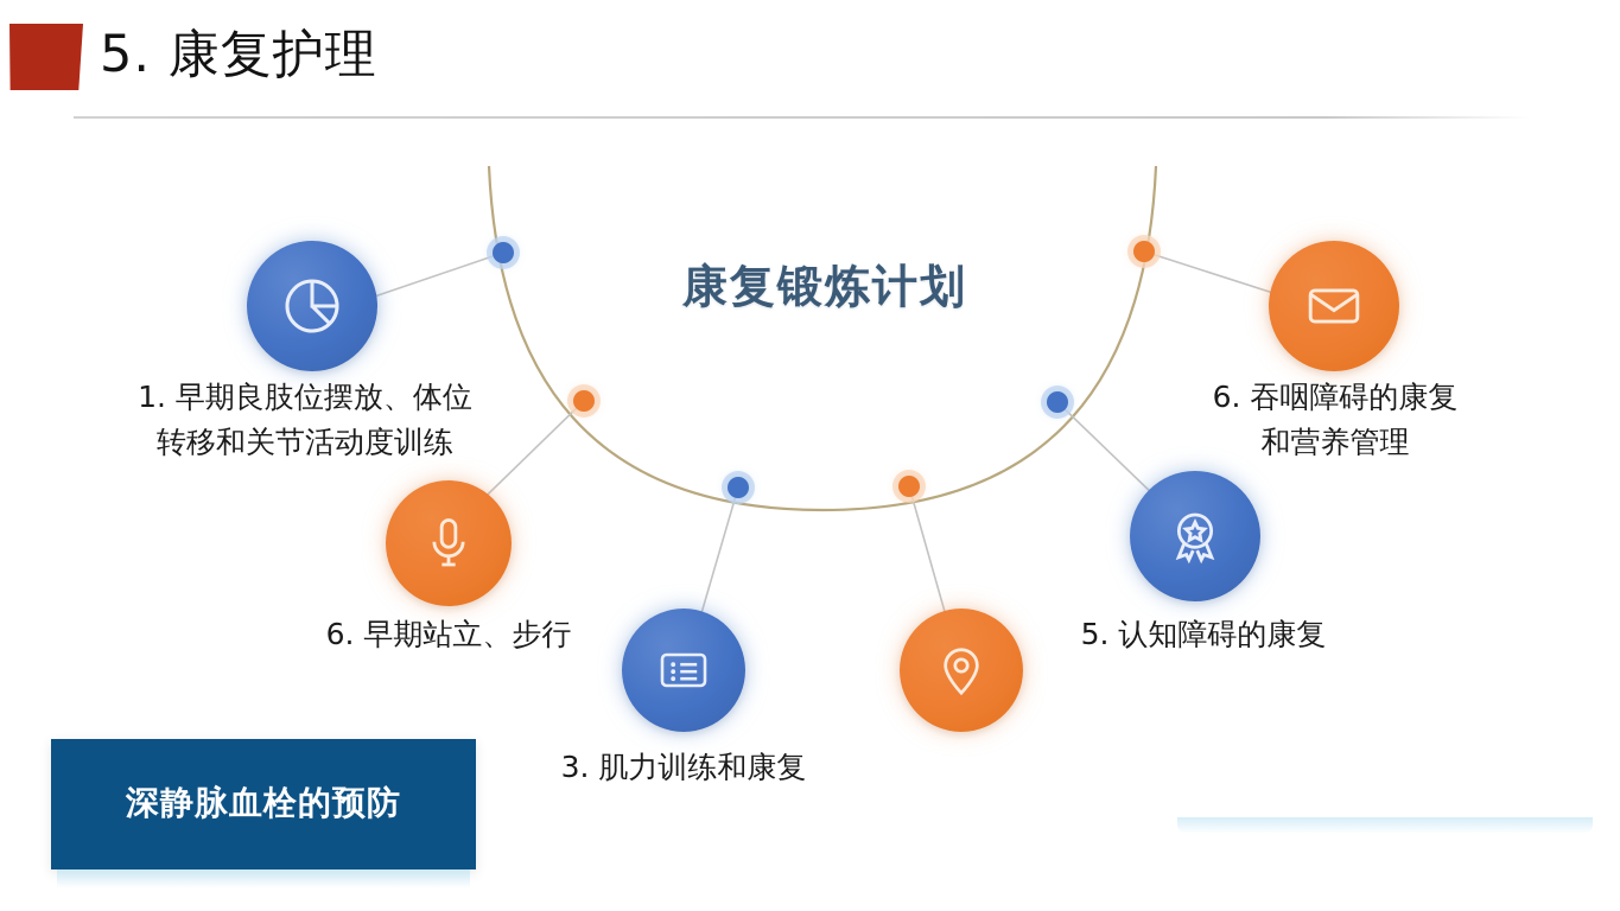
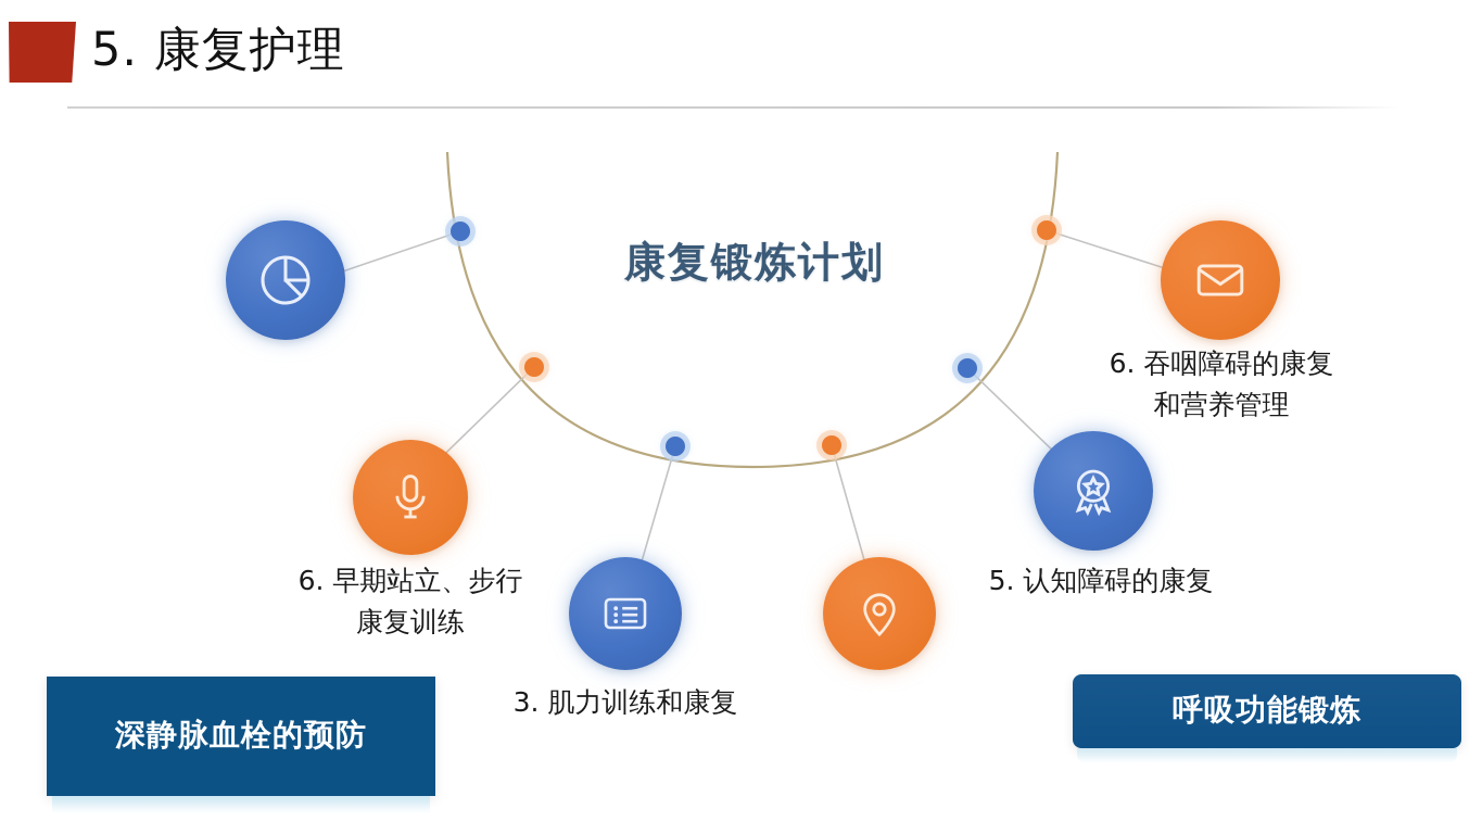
  5. 康复护理
  康复锻炼计划
- 1. 早期良肢位摆放、体位
- 转移和关节活动度训练
  6. 早期站立、步行
+ 康复训练
  3. 肌力训练和康复
  5. 认知障碍的康复
  6. 吞咽障碍的康复
  和营养管理
  深静脉血栓的预防
+ 呼吸功能锻炼
